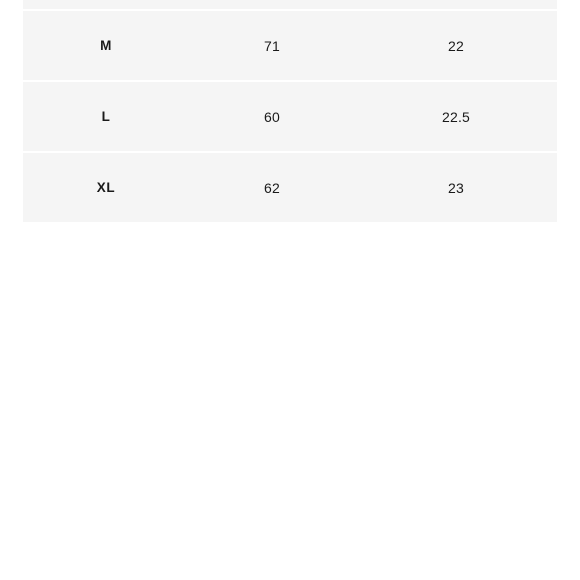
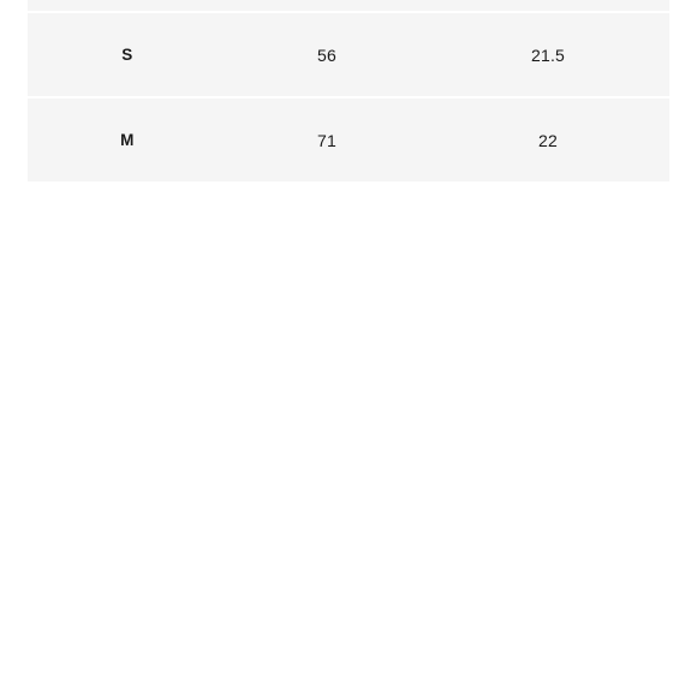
+ S	56	21.5
  M	71	22
- L	60	22.5
- XL	62	23
